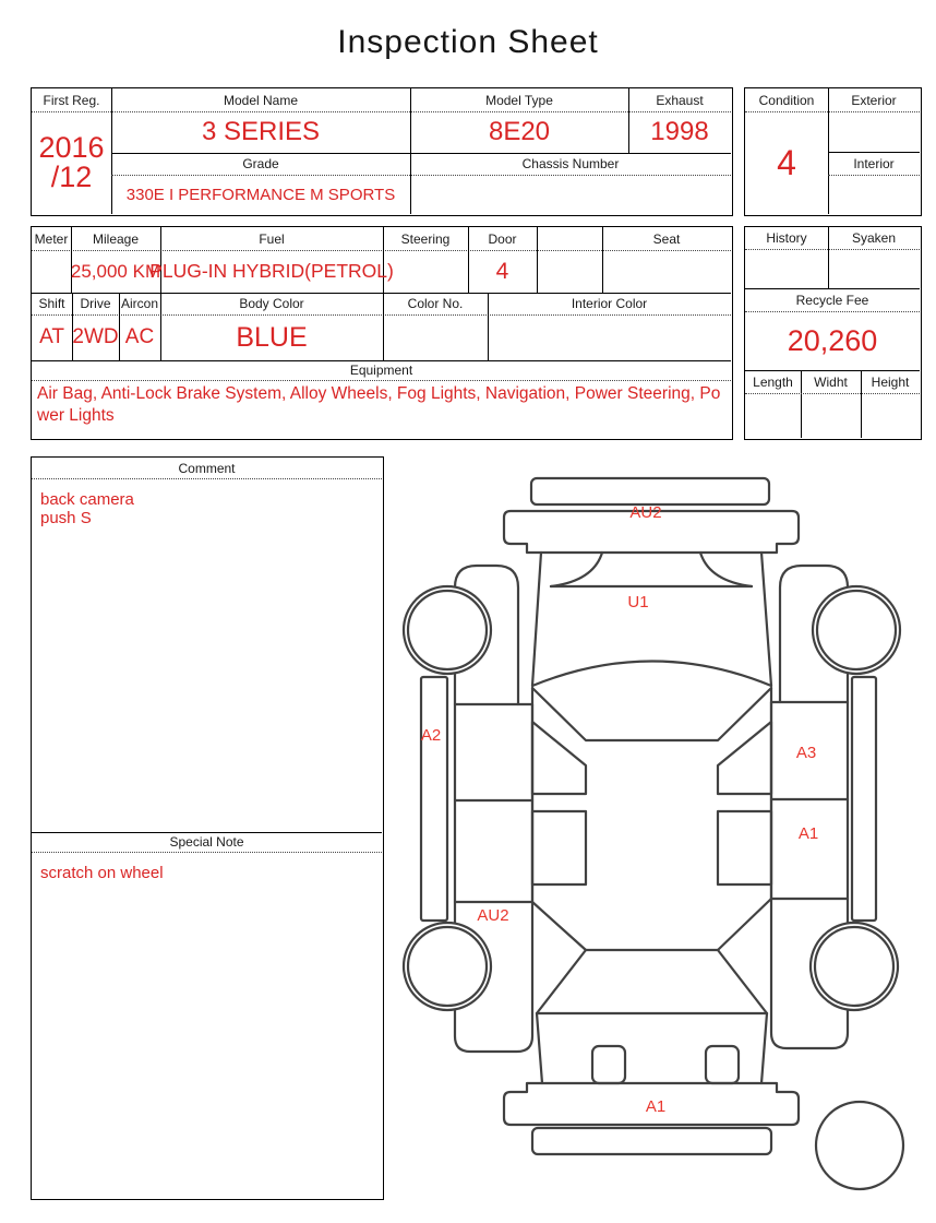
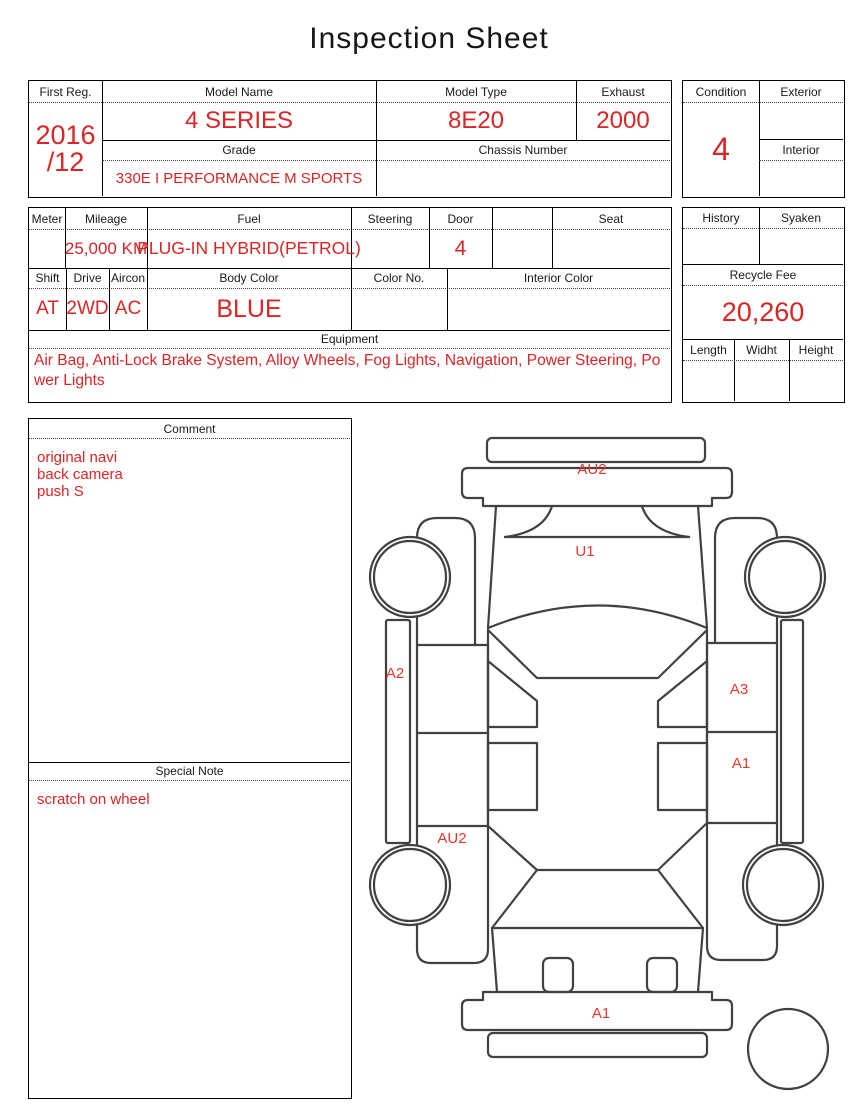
  Inspection Sheet
  First Reg.
  2016
  /12
  Model Name
- 3 SERIES
+ 4 SERIES
  Model Type
  8E20
  Exhaust
- 1998
+ 2000
  Grade
  330E I PERFORMANCE M SPORTS
  Chassis Number
  Condition
  4
  Exterior
  Interior
  Meter
  Mileage
  25,000 KM
  Fuel
  PLUG-IN HYBRID(PETROL)
  Steering
  Door
  4
  Seat
  Shift
  AT
  Drive
  2WD
  Aircon
  AC
  Body Color
  BLUE
  Color No.
  Interior Color
  Equipment
  Air Bag, Anti-Lock Brake System, Alloy Wheels, Fog Lights, Navigation, Power Steering, Power Lights
  History
  Syaken
  Recycle Fee
  20,260
  Length
  Widht
  Height
  Comment
+ original navi
  back camera
  push S
  Special Note
  scratch on wheel
  AU2
  U1
  A2
  A3
  A1
  AU2
  A1
